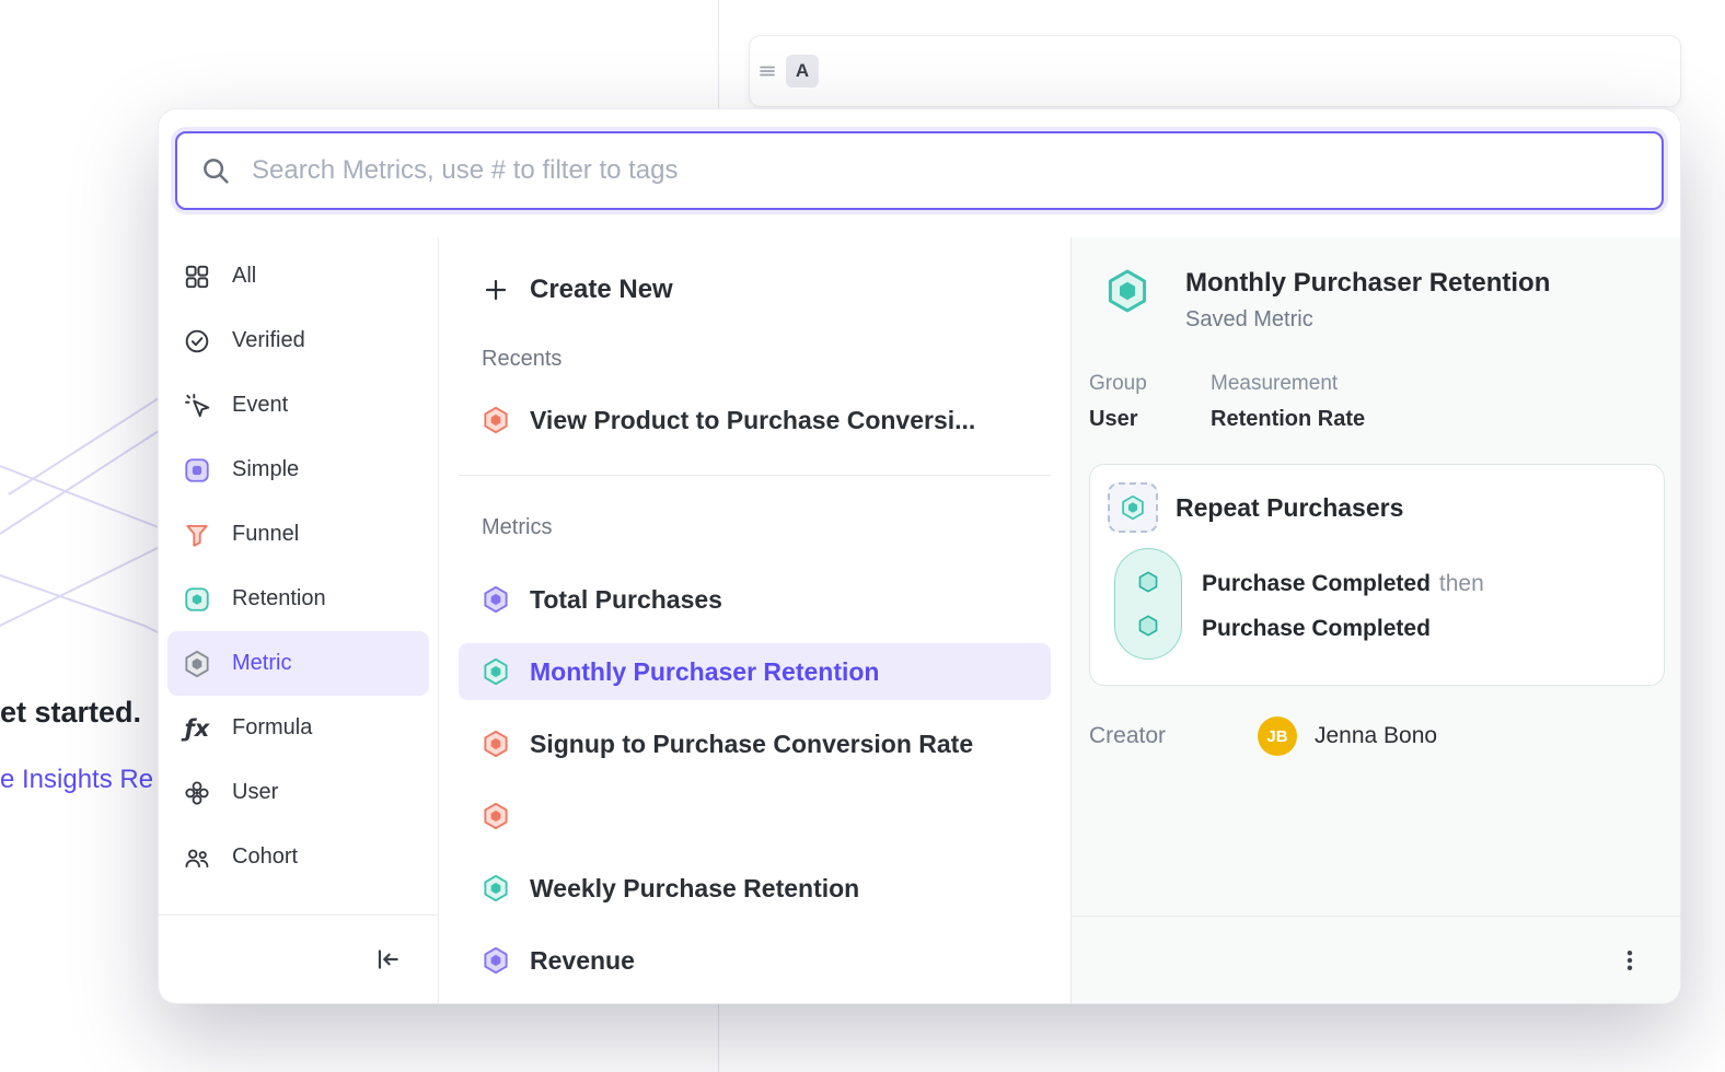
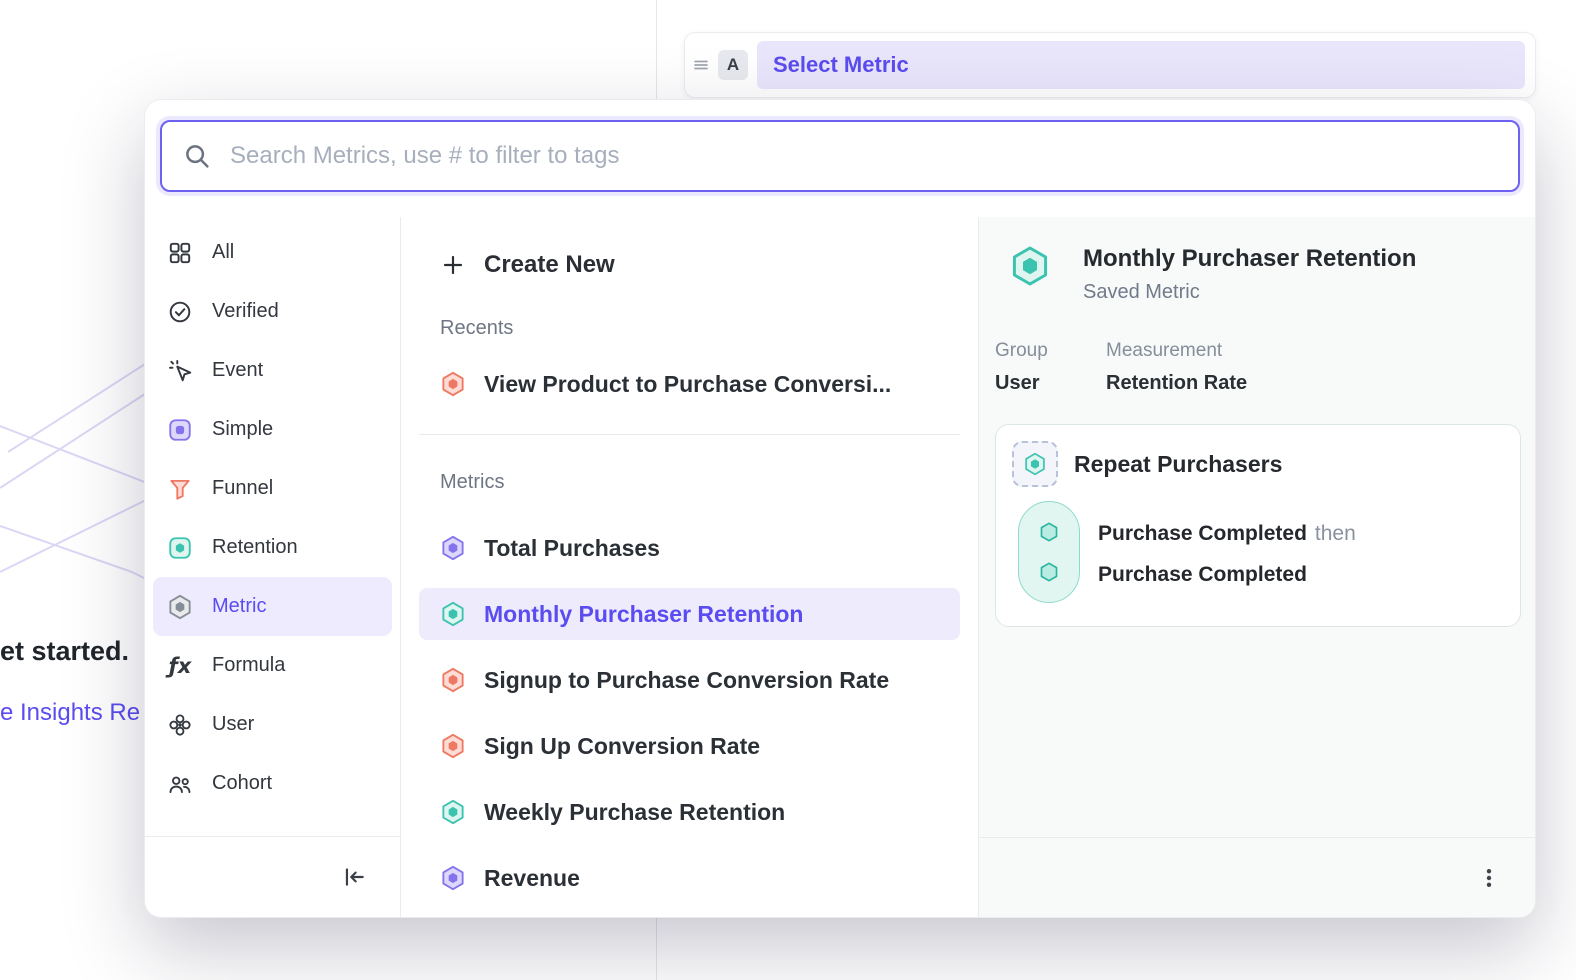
  et started.
  e Insights Re
  A
+ Select Metric
  Search Metrics, use # to filter to tags
  All
  Verified
  Event
  Simple
  Funnel
  Retention
  Metric
  ƒx
  Formula
  User
  Cohort
  Create New
  Recents
  View Product to Purchase Conversi...
  Metrics
  Total Purchases
  Monthly Purchaser Retention
  Signup to Purchase Conversion Rate
+ Sign Up Conversion Rate
  Weekly Purchase Retention
  Revenue
  Monthly Purchaser Retention
  Saved Metric
  Group
  User
  Measurement
  Retention Rate
  Repeat Purchasers
  Purchase Completed
  then
  Purchase Completed
- Creator
- JB
- Jenna Bono
